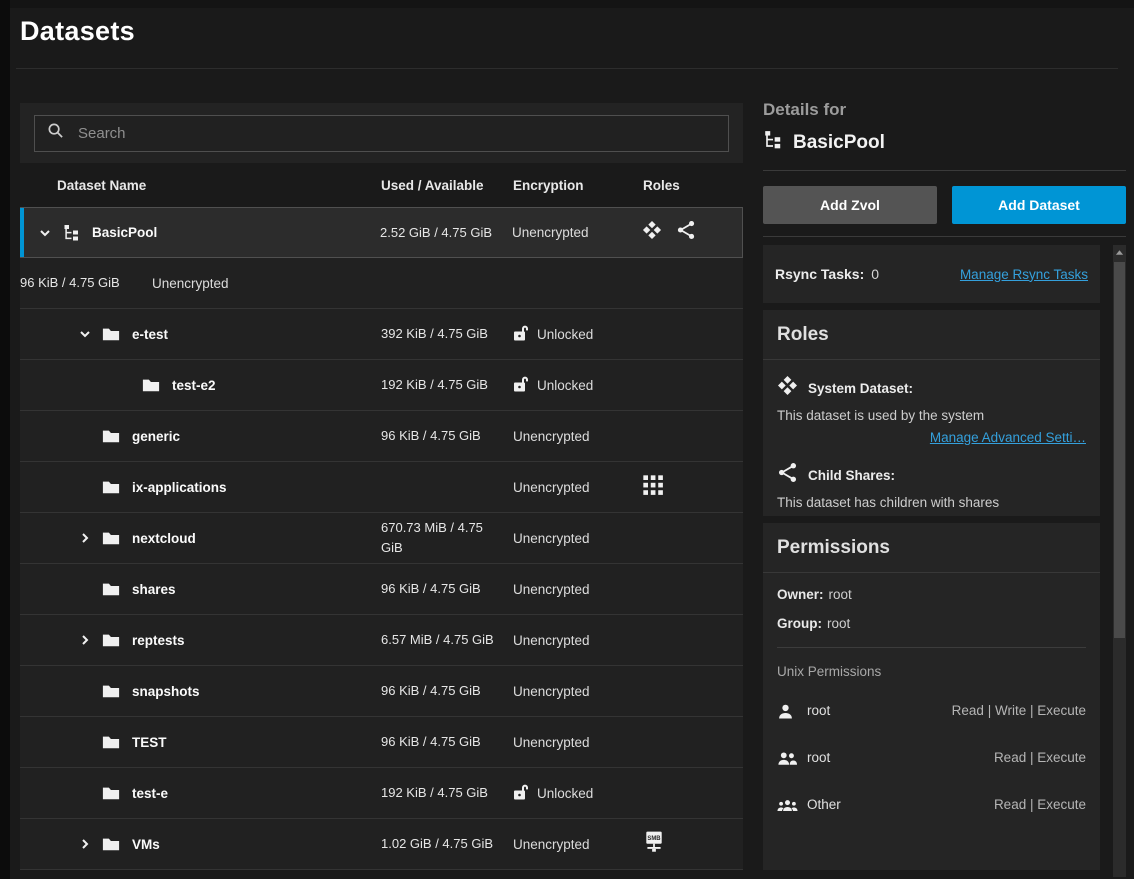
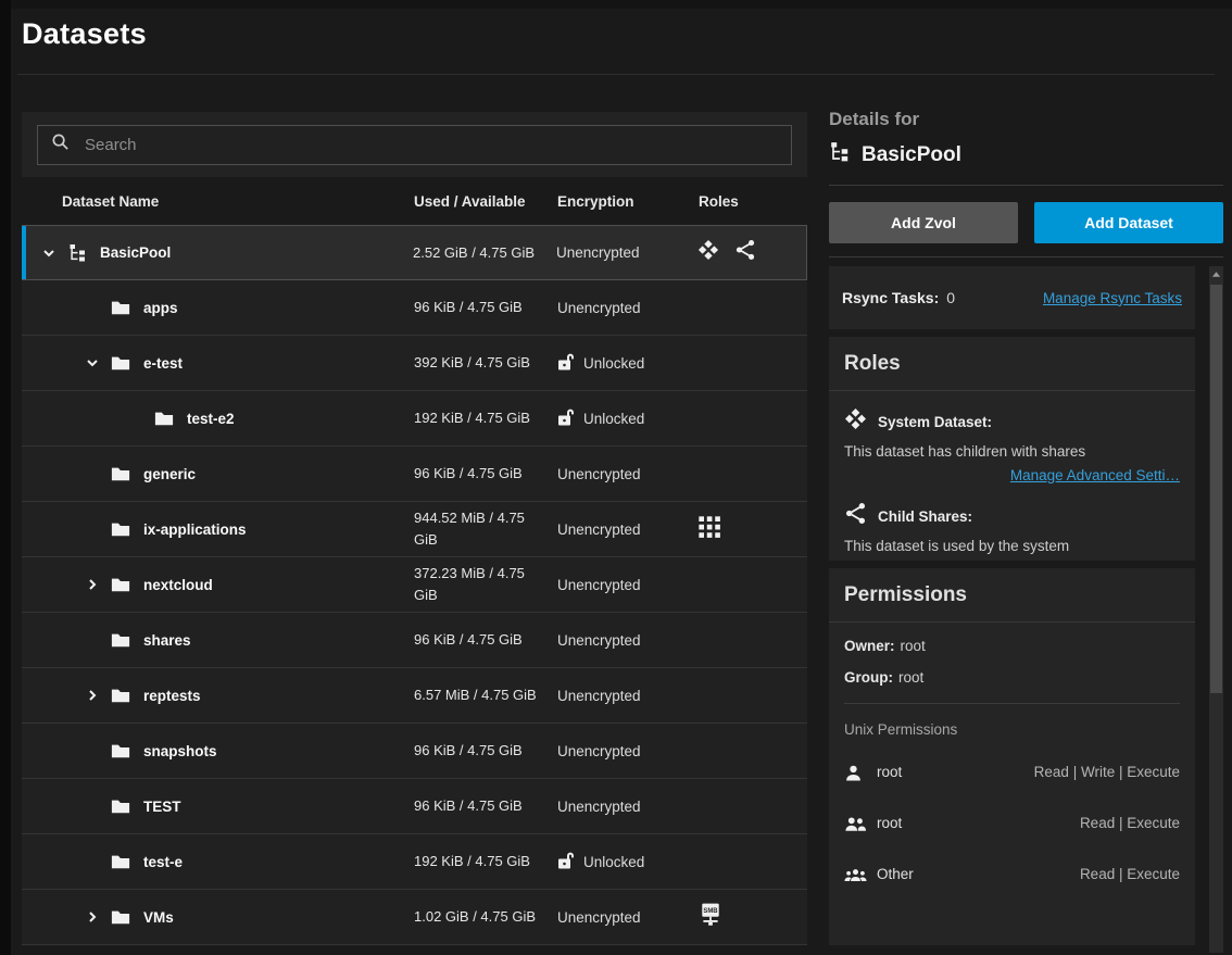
  Datasets
  Search
  Dataset Name
  Used / Available
  Encryption
  Roles
  BasicPool
  2.52 GiB / 4.75 GiB
  Unencrypted
+ apps
  96 KiB / 4.75 GiB
  Unencrypted
  e-test
  392 KiB / 4.75 GiB
  Unlocked
  test-e2
  192 KiB / 4.75 GiB
  Unlocked
  generic
  96 KiB / 4.75 GiB
  Unencrypted
  ix-applications
+ 944.52 MiB / 4.75 GiB
  Unencrypted
  nextcloud
- 670.73 MiB / 4.75 GiB
+ 372.23 MiB / 4.75 GiB
  Unencrypted
  shares
  96 KiB / 4.75 GiB
  Unencrypted
  reptests
  6.57 MiB / 4.75 GiB
  Unencrypted
  snapshots
  96 KiB / 4.75 GiB
  Unencrypted
  TEST
  96 KiB / 4.75 GiB
  Unencrypted
  test-e
  192 KiB / 4.75 GiB
  Unlocked
  VMs
  1.02 GiB / 4.75 GiB
  Unencrypted
  Details for
  BasicPool
  Add Zvol
  Add Dataset
  Rsync Tasks:
  0
  Manage Rsync Tasks
  Roles
  System Dataset:
- This dataset is used by the system
+ This dataset has children with shares
  Manage Advanced Setti…
  Child Shares:
- This dataset has children with shares
+ This dataset is used by the system
  Permissions
  Owner: root
  Group: root
  Unix Permissions
  root
  Read | Write | Execute
  root
  Read | Execute
  Other
  Read | Execute
